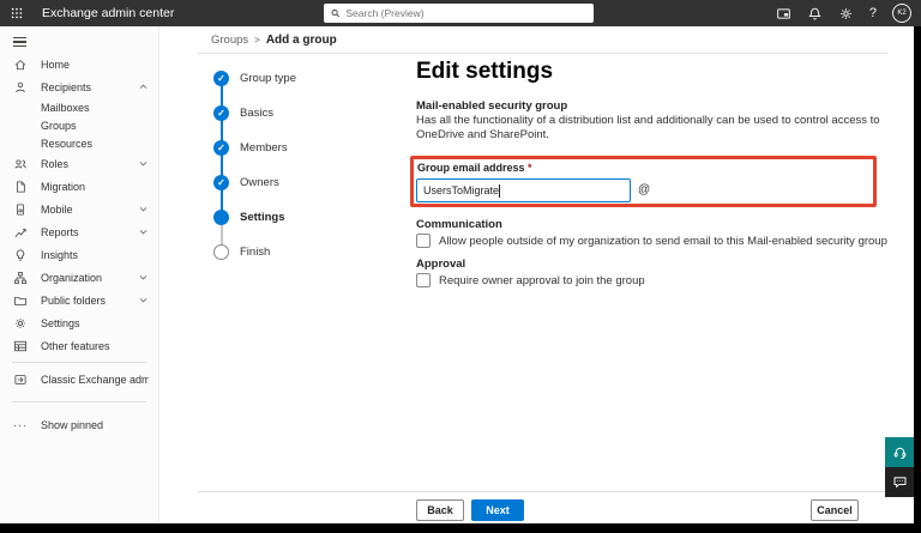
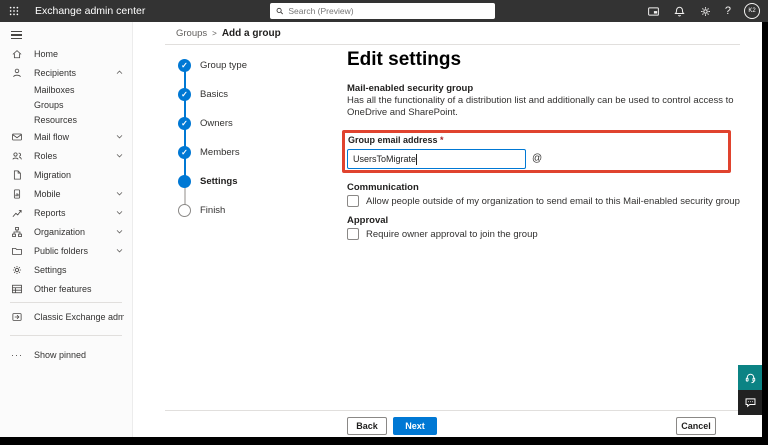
  Exchange admin center
  Search (Preview)
  ?
  Home
  Recipients
  Mailboxes
  Groups
  Resources
+ Mail flow
  Roles
  Migration
  Mobile
  Reports
- Insights
  Organization
  Public folders
  Settings
  Other features
  Classic Exchange adm
  ···
  Show pinned
  Groups
  >
  Add a group
  ✓
  Group type
  ✓
  Basics
  ✓
- Members
+ Owners
  ✓
- Owners
+ Members
  Settings
  Finish
  Edit settings
  Mail-enabled security group
  Has all the functionality of a distribution list and additionally can be used to control access to OneDrive and SharePoint.
  Group email address *
  UsersToMigrate
  @
  Communication
  Allow people outside of my organization to send email to this Mail-enabled security group
  Approval
  Require owner approval to join the group
  Back
  Next
  Cancel
